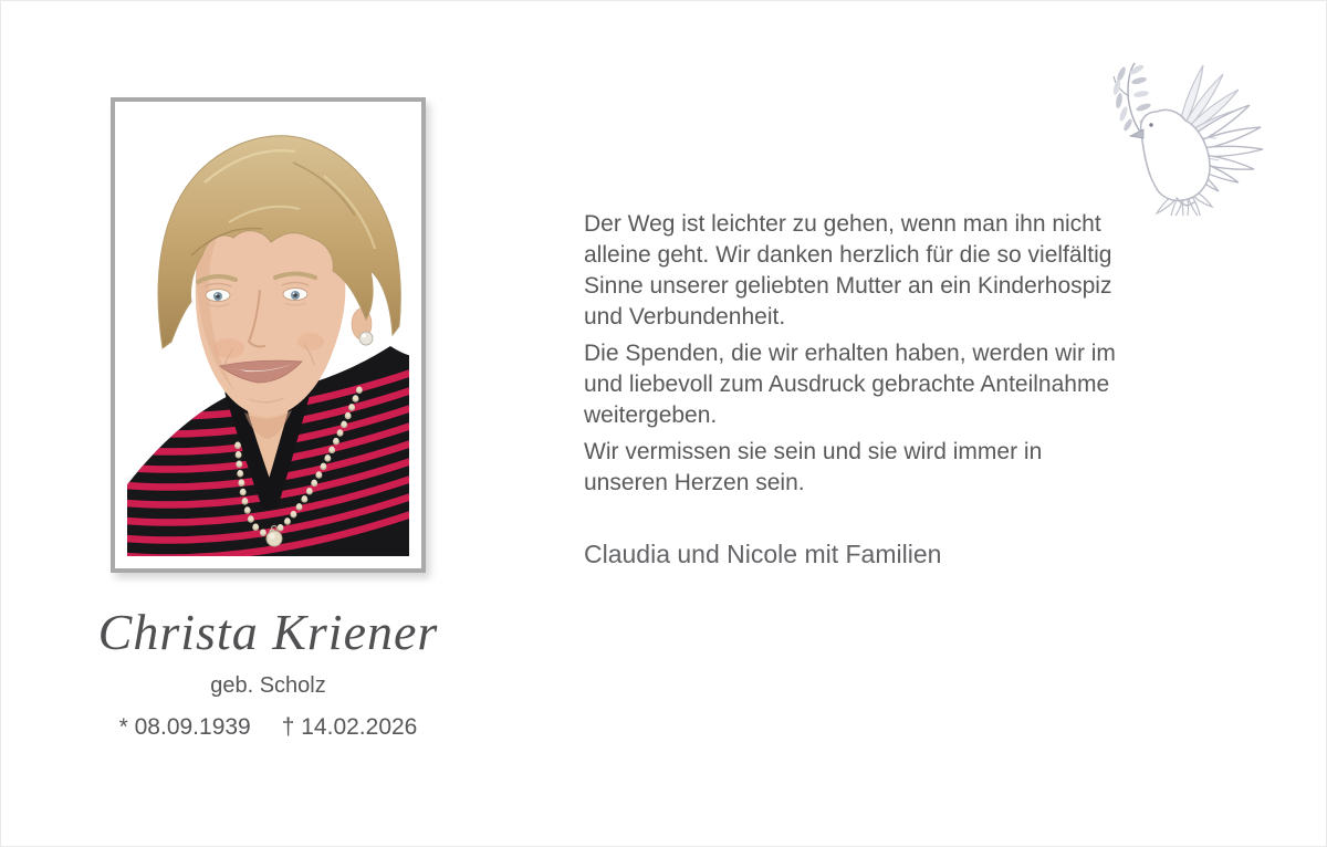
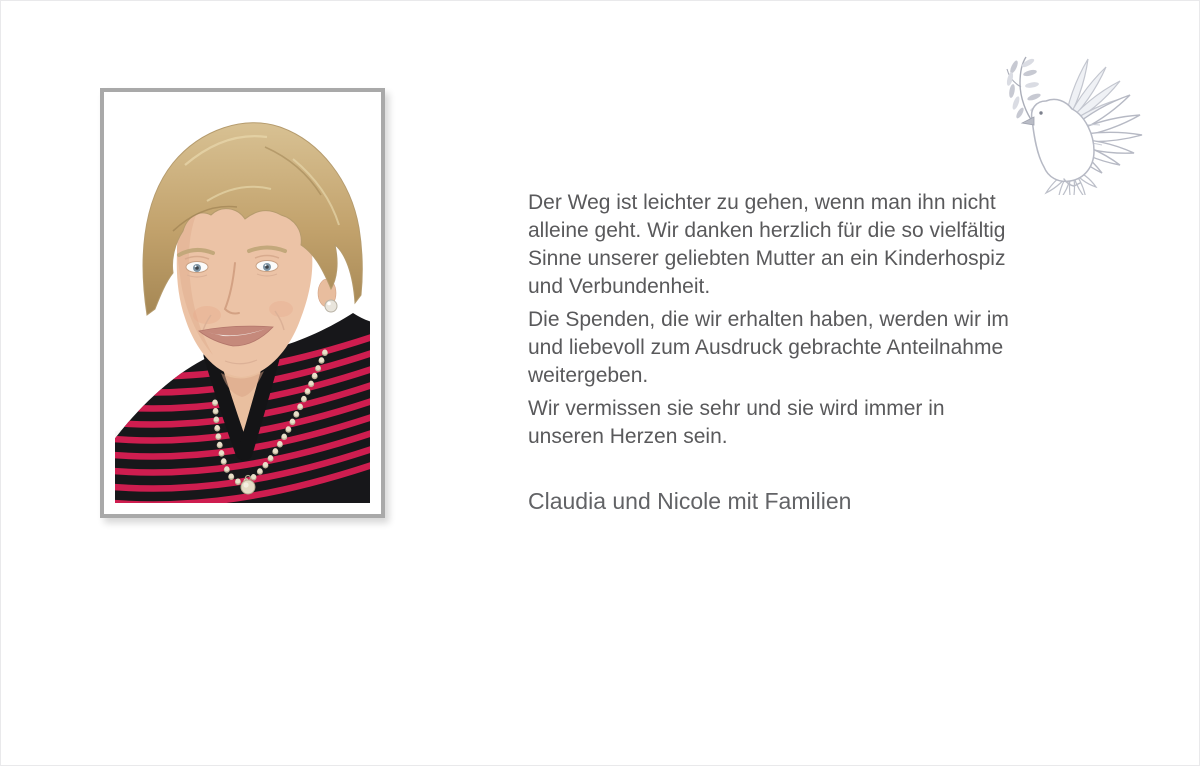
- Christa Kriener
- geb. Scholz
- * 08.09.1939
- † 14.02.2026
  Der Weg ist leichter zu gehen, wenn man ihn nicht
  alleine geht. Wir danken herzlich für die so vielfältig
  Sinne unserer geliebten Mutter an ein Kinderhospiz
  und Verbundenheit.
  Die Spenden, die wir erhalten haben, werden wir im
  und liebevoll zum Ausdruck gebrachte Anteilnahme
  weitergeben.
- Wir vermissen sie sein und sie wird immer in
+ Wir vermissen sie sehr und sie wird immer in
  unseren Herzen sein.
  Claudia und Nicole mit Familien
